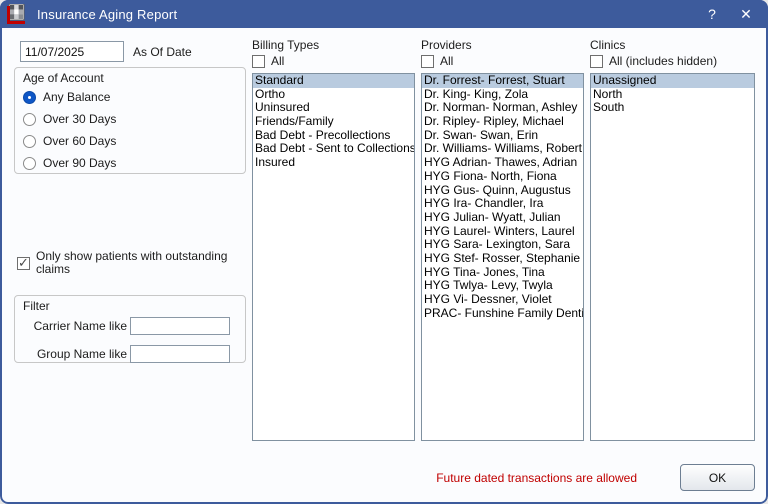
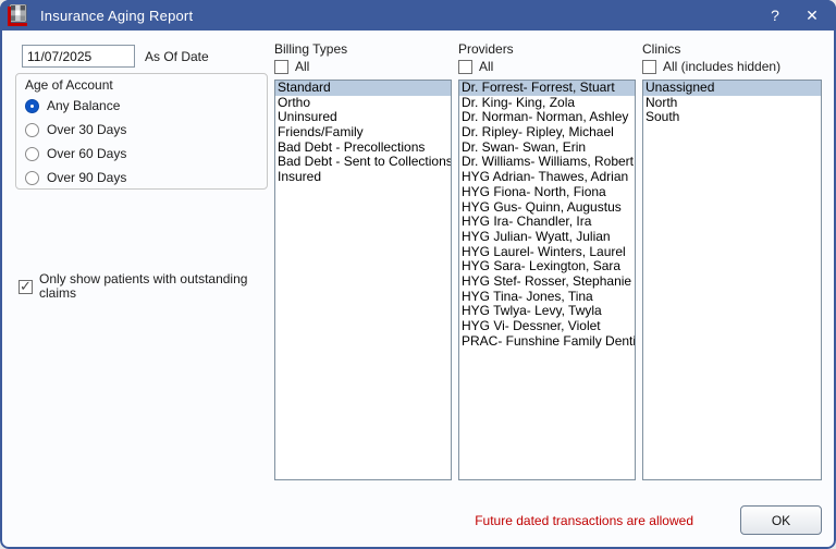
  Insurance Aging Report
  ?
  ✕
  11/07/2025
  As Of Date
  Age of Account
  Any Balance
  Over 30 Days
  Over 60 Days
  Over 90 Days
  Only show patients with outstanding claims
- Filter
- Carrier Name like
- Group Name like
  Billing Types
  All
  Standard
  Ortho
  Uninsured
  Friends/Family
  Bad Debt - Precollections
  Bad Debt - Sent to Collections
  Insured
  Providers
  All
  Dr. Forrest- Forrest, Stuart
  Dr. King- King, Zola
  Dr. Norman- Norman, Ashley
  Dr. Ripley- Ripley, Michael
  Dr. Swan- Swan, Erin
  Dr. Williams- Williams, Robert
  HYG Adrian- Thawes, Adrian
  HYG Fiona- North, Fiona
  HYG Gus- Quinn, Augustus
  HYG Ira- Chandler, Ira
  HYG Julian- Wyatt, Julian
  HYG Laurel- Winters, Laurel
  HYG Sara- Lexington, Sara
  HYG Stef- Rosser, Stephanie
  HYG Tina- Jones, Tina
  HYG Twlya- Levy, Twyla
  HYG Vi- Dessner, Violet
  PRAC- Funshine Family Denti
  Clinics
  All (includes hidden)
  Unassigned
  North
  South
  Future dated transactions are allowed
  OK
